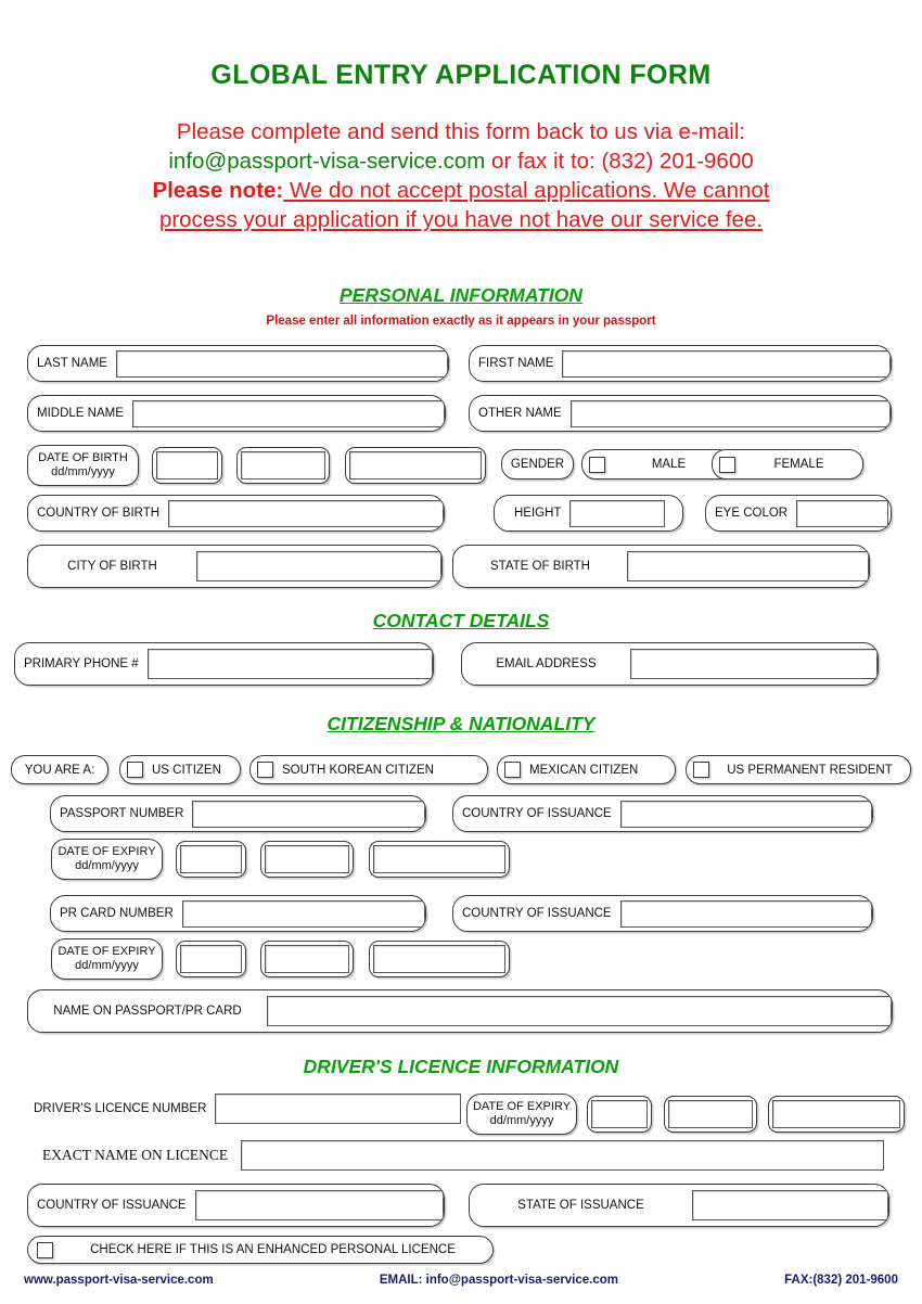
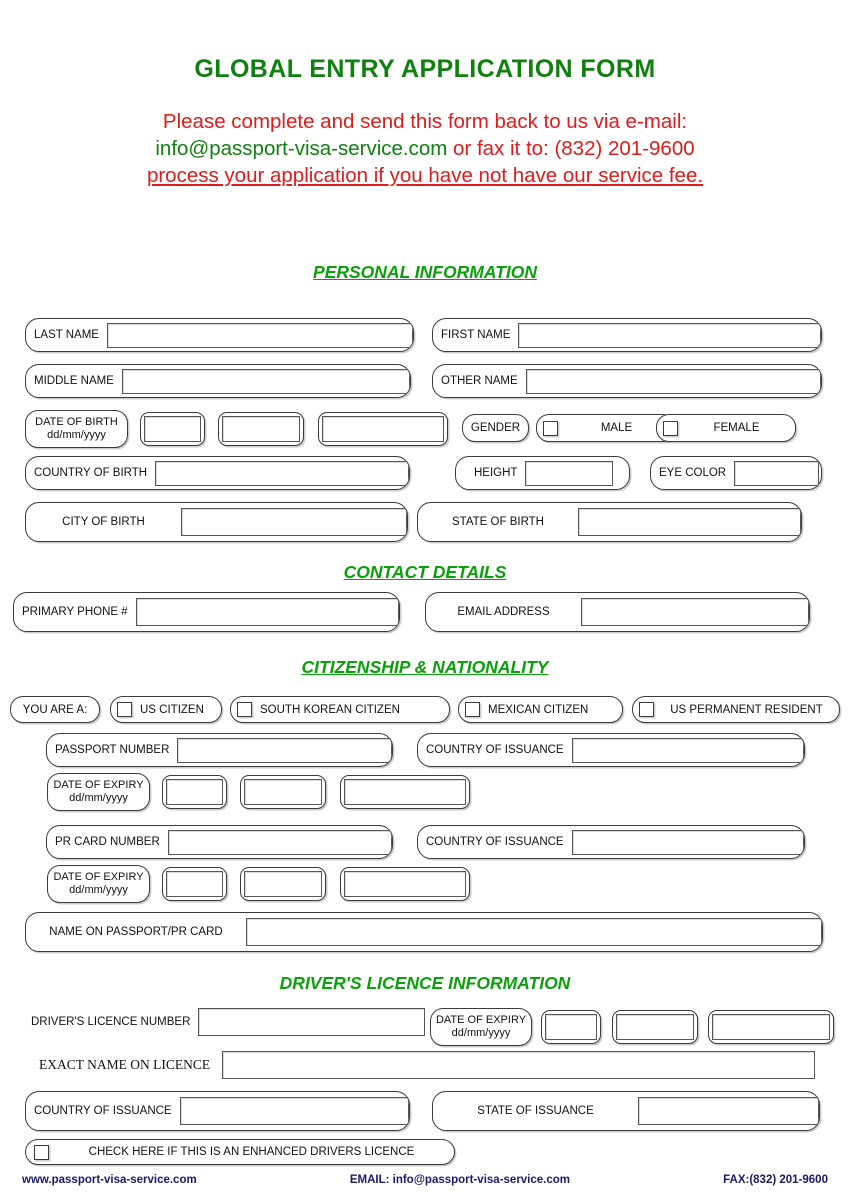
  GLOBAL ENTRY APPLICATION FORM
  Please complete and send this form back to us via e-mail:
  info@passport-visa-service.com or fax it to: (832) 201-9600
- Please note: We do not accept postal applications. We cannot
  process your application if you have not have our service fee.
  PERSONAL INFORMATION
- Please enter all information exactly as it appears in your passport
  LAST NAME
  FIRST NAME
  MIDDLE NAME
  OTHER NAME
  DATE OF BIRTH
  dd/mm/yyyy
  GENDER
  MALE
  FEMALE
  COUNTRY OF BIRTH
  HEIGHT
  EYE COLOR
  CITY OF BIRTH
  STATE OF BIRTH
  CONTACT DETAILS
  PRIMARY PHONE #
  EMAIL ADDRESS
  CITIZENSHIP & NATIONALITY
  YOU ARE A:
  US CITIZEN
  SOUTH KOREAN CITIZEN
  MEXICAN CITIZEN
  US PERMANENT RESIDENT
  PASSPORT NUMBER
  COUNTRY OF ISSUANCE
  DATE OF EXPIRY
  dd/mm/yyyy
  PR CARD NUMBER
  COUNTRY OF ISSUANCE
  DATE OF EXPIRY
  dd/mm/yyyy
  NAME ON PASSPORT/PR CARD
  DRIVER'S LICENCE INFORMATION
  DRIVER'S LICENCE NUMBER
  DATE OF EXPIRY
  dd/mm/yyyy
  EXACT NAME ON LICENCE
  COUNTRY OF ISSUANCE
  STATE OF ISSUANCE
- CHECK HERE IF THIS IS AN ENHANCED PERSONAL LICENCE
+ CHECK HERE IF THIS IS AN ENHANCED DRIVERS LICENCE
  www.passport-visa-service.com
  EMAIL: info@passport-visa-service.com
  FAX:(832) 201-9600
